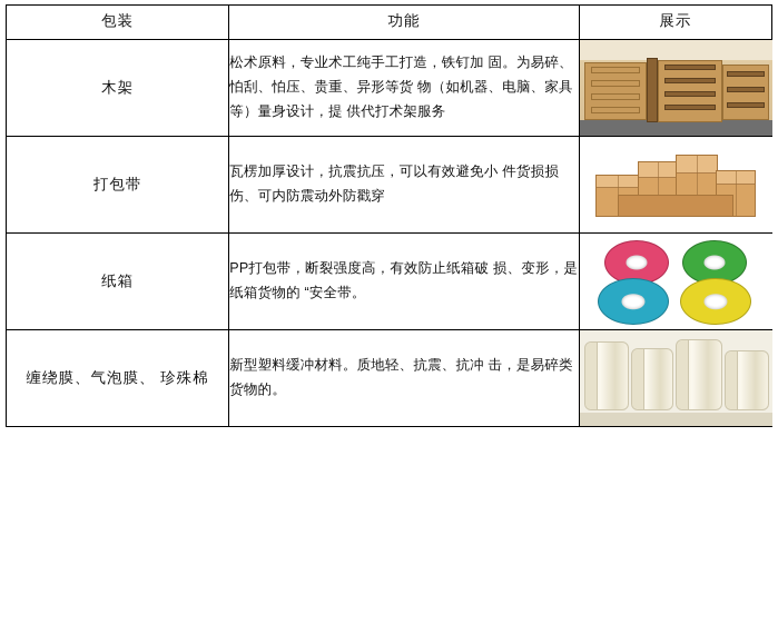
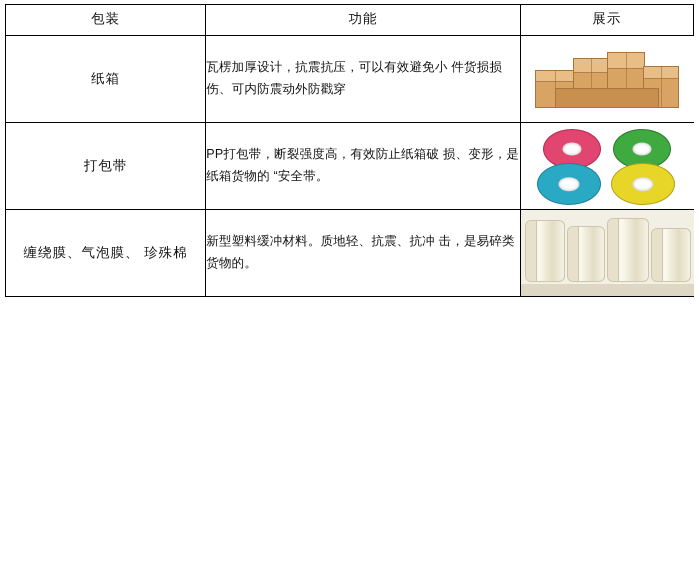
  包装	功能	展示
- 木架	松术原料，专业术工纯手工打造，铁钉加 固。为易碎、怕刮、怕压、贵重、异形等货 物（如机器、电脑、家具等）量身设计，提 供代打术架服务
- 打包带	瓦楞加厚设计，抗震抗压，可以有效避免小 件货损损伤、可内防震动外防戳穿
+ 纸箱	瓦楞加厚设计，抗震抗压，可以有效避免小 件货损损伤、可内防震动外防戳穿
- 纸箱	PP打包带，断裂强度高，有效防止纸箱破 损、变形，是纸箱货物的 “安全带。
+ 打包带	PP打包带，断裂强度高，有效防止纸箱破 损、变形，是纸箱货物的 “安全带。
  缠绕膜、气泡膜、 珍殊棉	新型塑料缓冲材料。质地轻、抗震、抗冲 击，是易碎类货物的。
